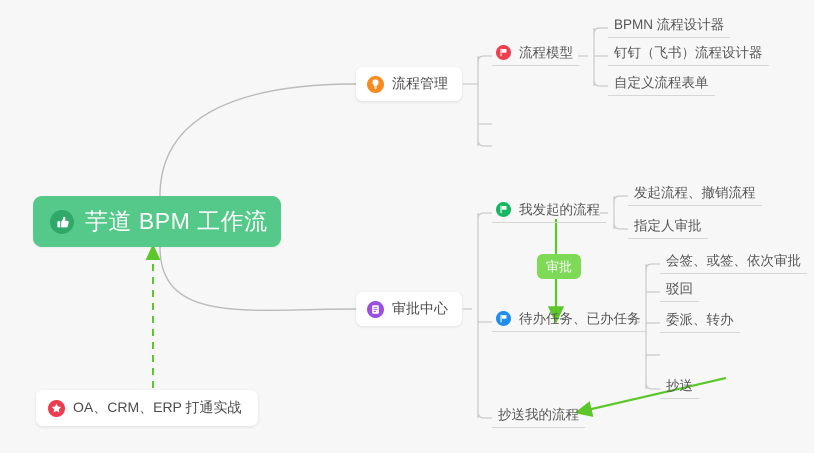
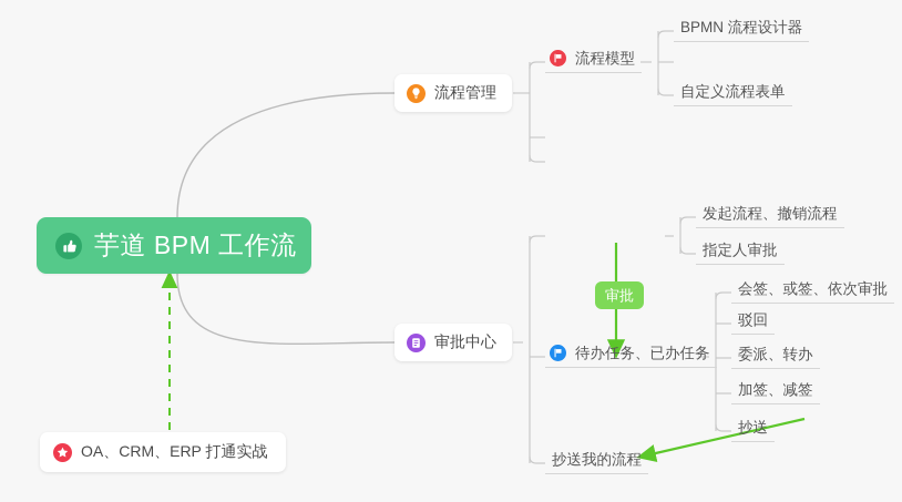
  芋道 BPM 工作流
  流程管理
  审批中心
  流程模型
  BPMN 流程设计器
- 钉钉（飞书）流程设计器
  自定义流程表单
- 我发起的流程
  待办任务、已办任务
  抄送我的流程
  发起流程、撤销流程
  指定人审批
  会签、或签、依次审批
  驳回
  委派、转办
+ 加签、减签
  抄送
  审批
  OA、CRM、ERP 打通实战
